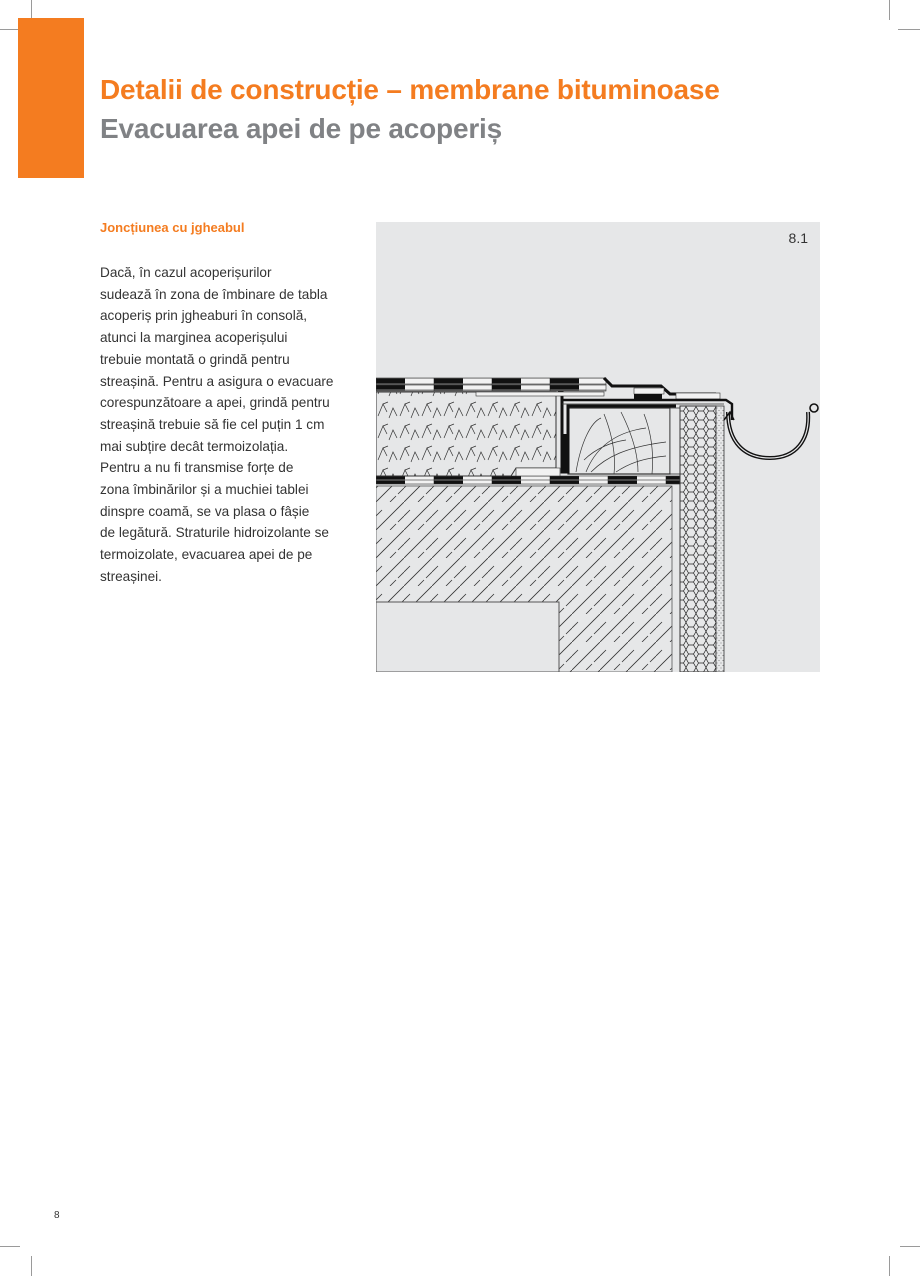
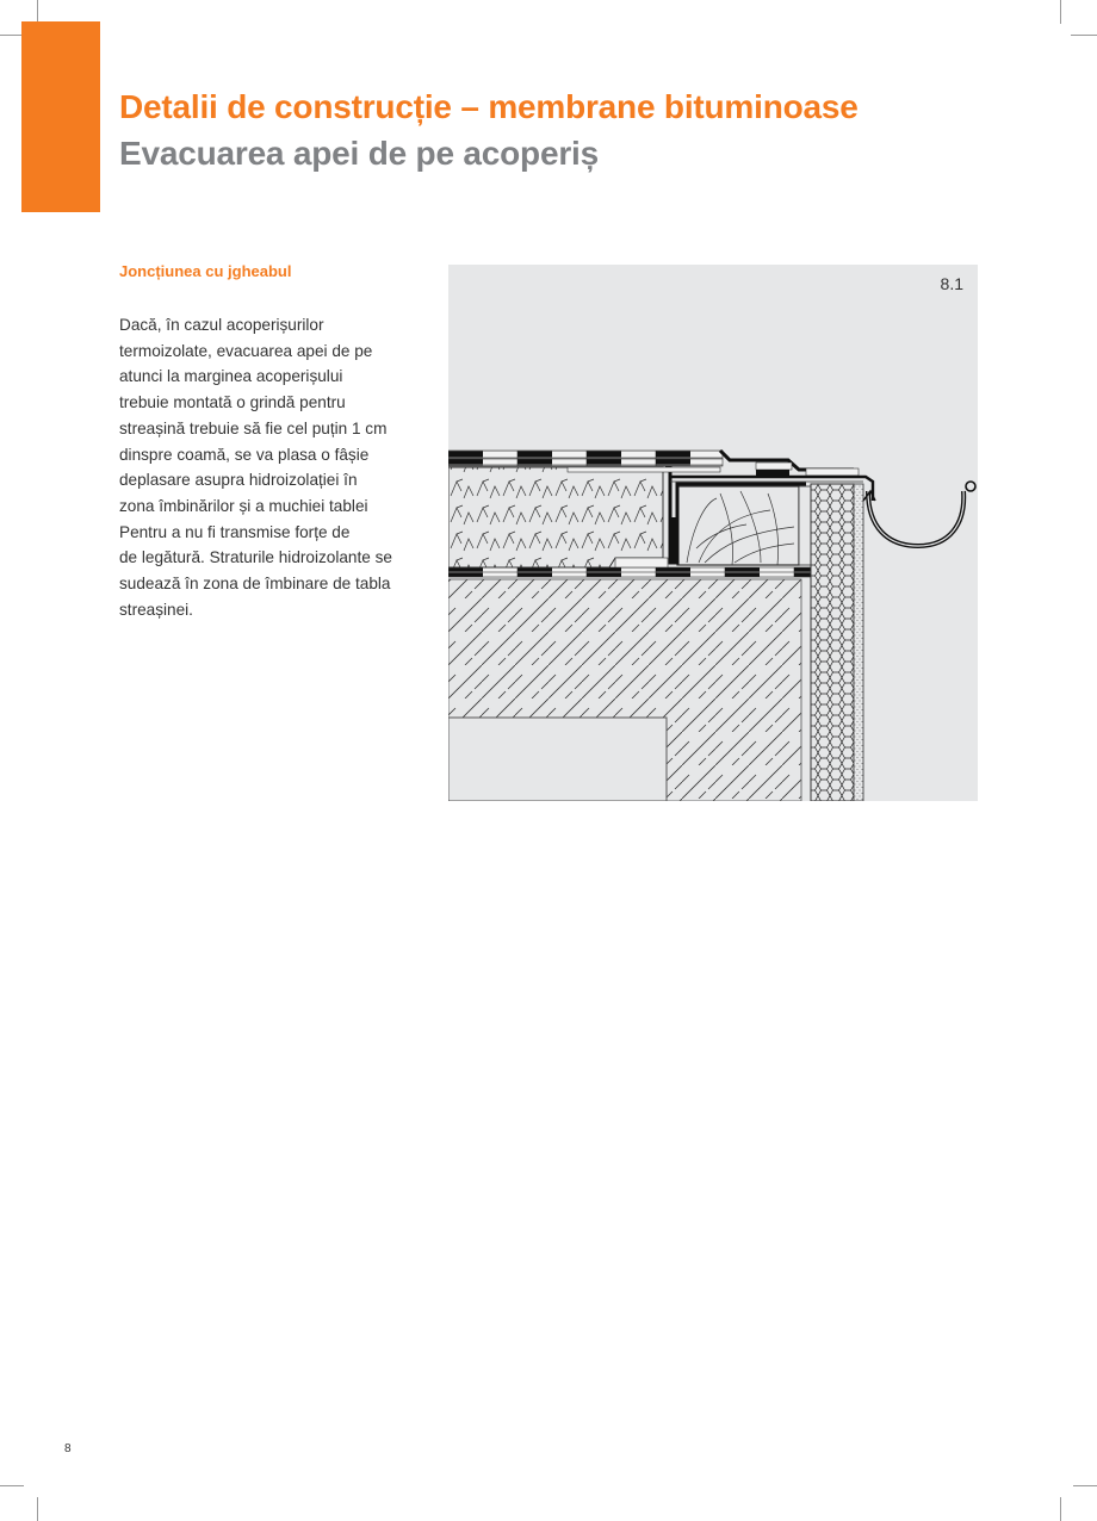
  Detalii de construcție – membrane bituminoase
  Evacuarea apei de pe acoperiș
  Joncțiunea cu jgheabul
  Dacă, în cazul acoperișurilor
- sudează în zona de îmbinare de tabla
+ termoizolate, evacuarea apei de pe
- acoperiș prin jgheaburi în consolă,
  atunci la marginea acoperișului
  trebuie montată o grindă pentru
- streașină. Pentru a asigura o evacuare
- corespunzătoare a apei, grindă pentru
  streașină trebuie să fie cel puțin 1 cm
- mai subțire decât termoizolația.
- Pentru a nu fi transmise forțe de
+ dinspre coamă, se va plasa o fâșie
+ deplasare asupra hidroizolației în
  zona îmbinărilor și a muchiei tablei
- dinspre coamă, se va plasa o fâșie
+ Pentru a nu fi transmise forțe de
  de legătură. Straturile hidroizolante se
- termoizolate, evacuarea apei de pe
+ sudează în zona de îmbinare de tabla
  streașinei.
  8.1
  8
